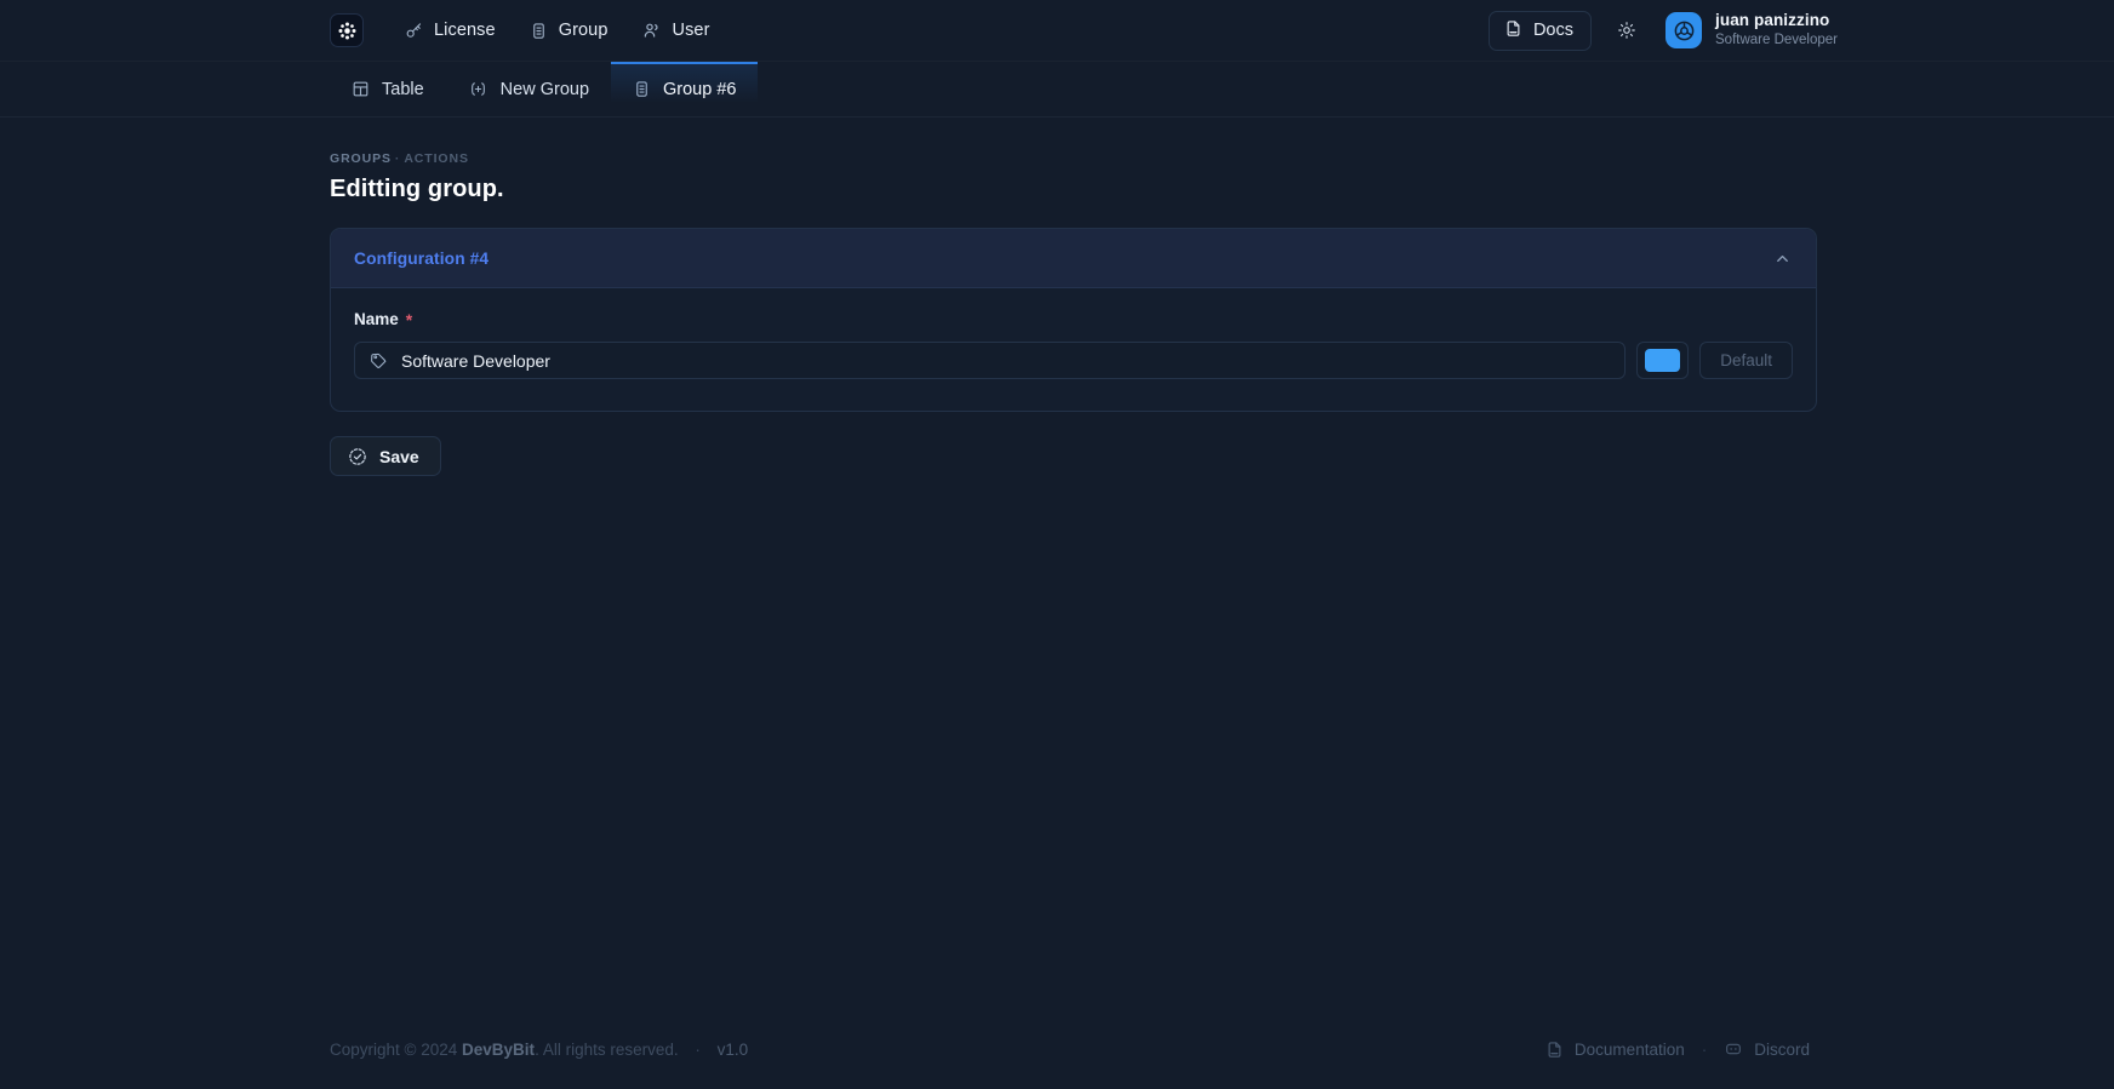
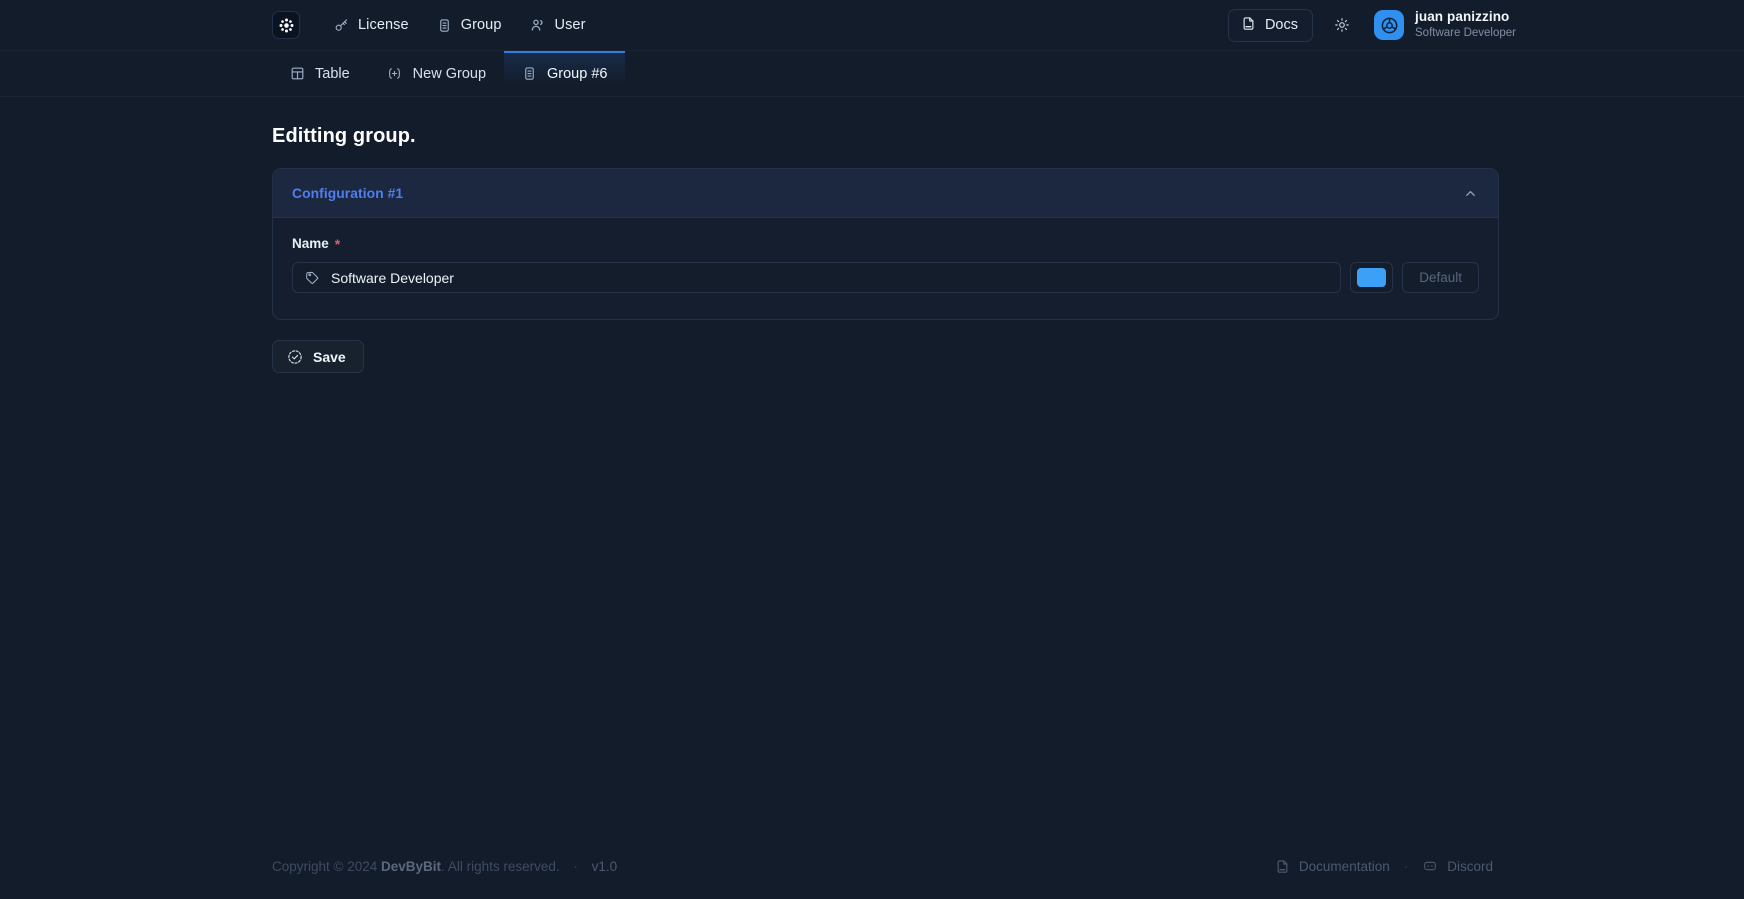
  License
  Group
  User
  Docs
  juan panizzino
  Software Developer
  Table
  New Group
- GROUPS · ACTIONS
  Editting group.
- Configuration #4
+ Configuration #1
  Name
  *
  Software Developer
  Default
  Save
  Copyright © 2024 DevByBit. All rights reserved. · v1.0
  Documentation
  ·
  Discord
